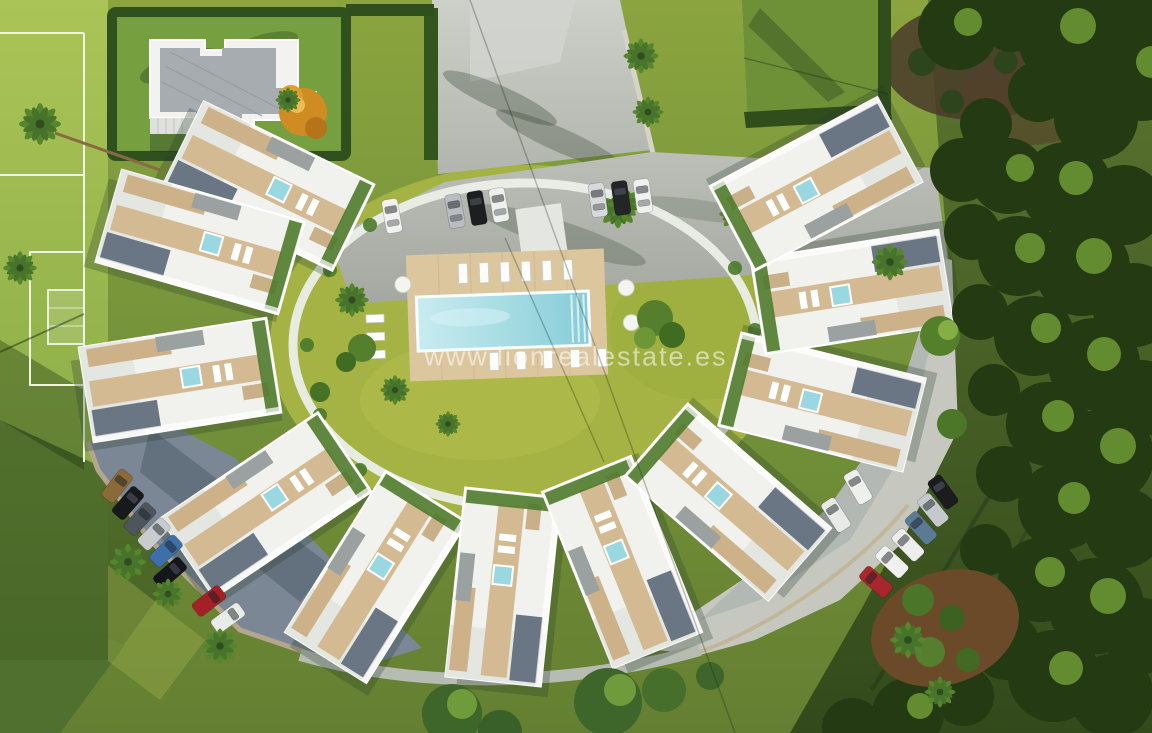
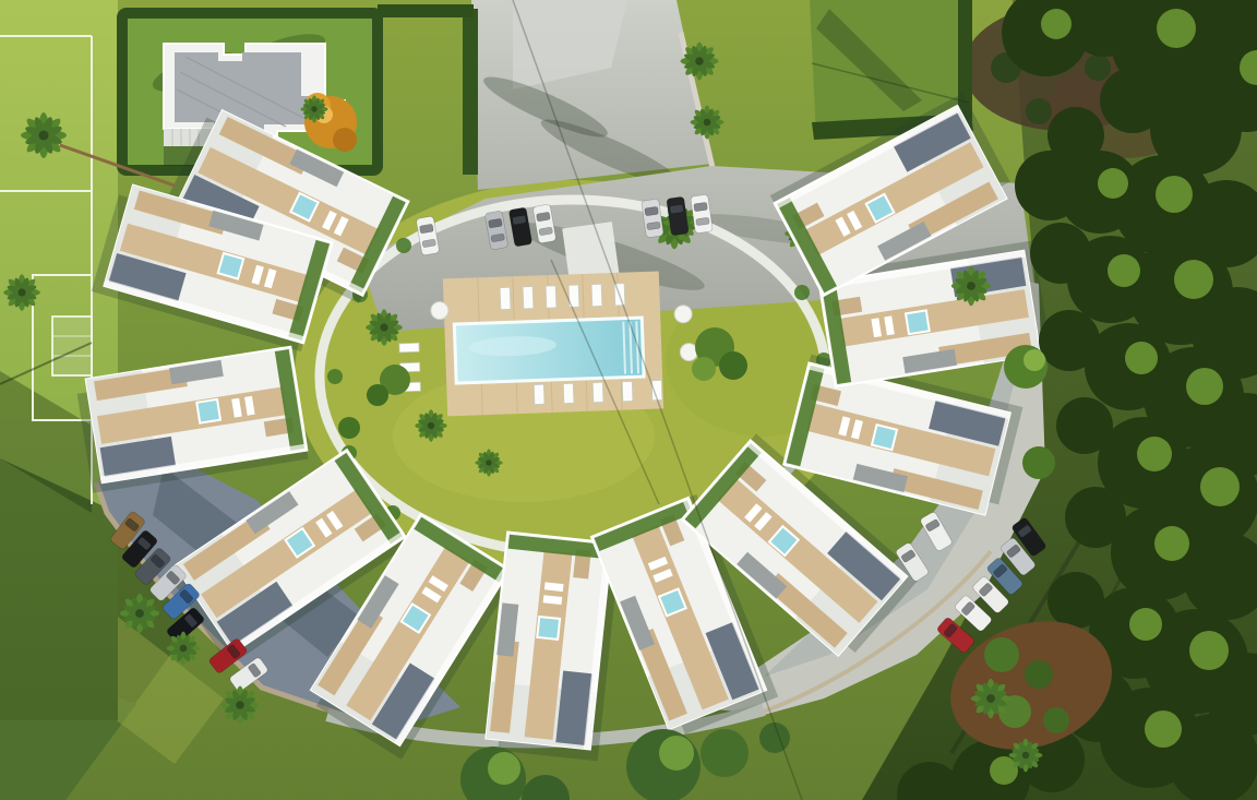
- www.lionrealestate.es
